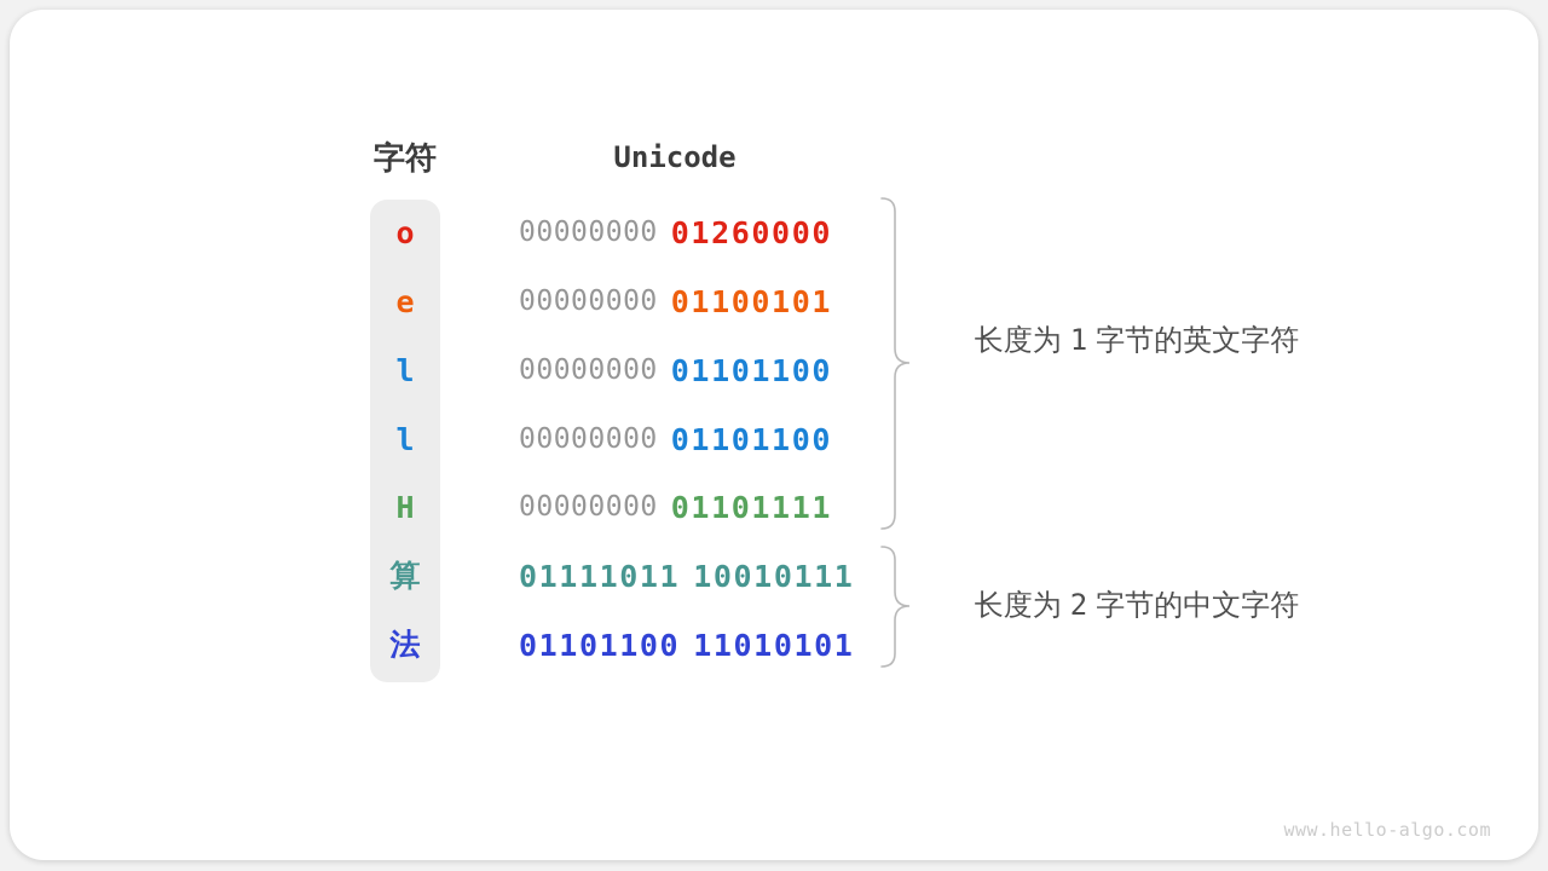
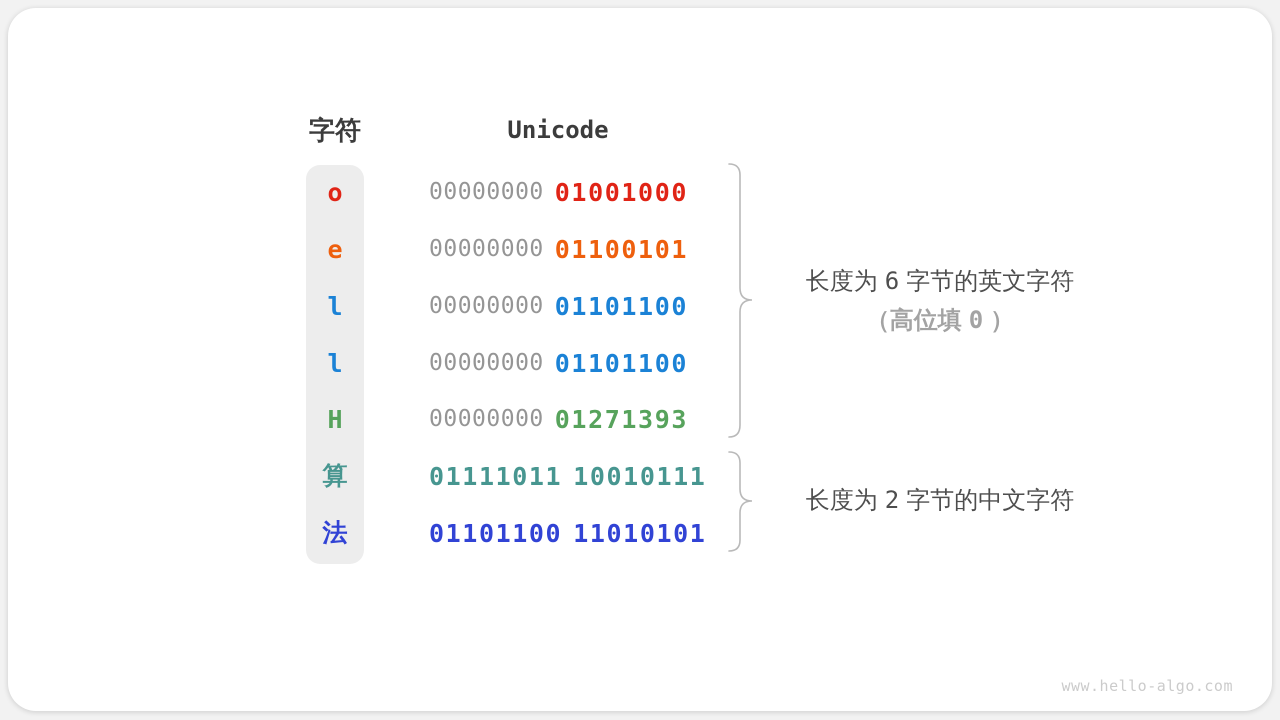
  字符
  Unicode
  o
  00000000
- 01260000
+ 01001000
  e
  00000000
  01100101
  l
  00000000
  01101100
  l
  00000000
  01101100
  H
  00000000
- 01101111
+ 01271393
  算
  01111011
  10010111
  法
  01101100
  11010101
- 长度为 1 字节的英文字符
+ 长度为 6 字节的英文字符
+ （高位填 0 ）
  长度为 2 字节的中文字符
  www.hello-algo.com
